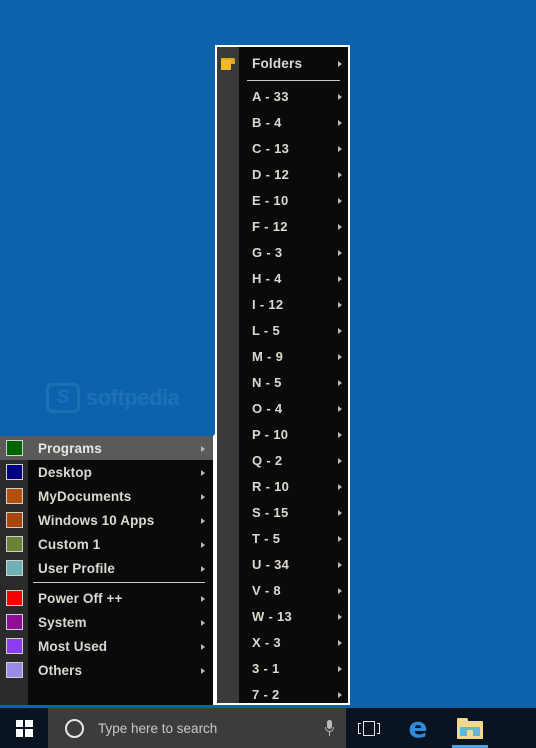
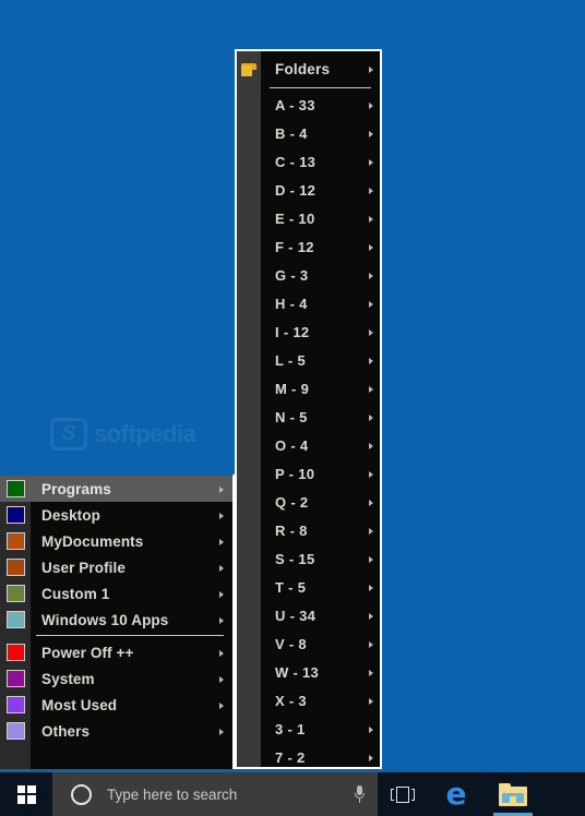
  Folders
  A - 33
  B - 4
  C - 13
  D - 12
  E - 10
  F - 12
  G - 3
  H - 4
  I - 12
  L - 5
  M - 9
  N - 5
  O - 4
  P - 10
  Q - 2
- R - 10
+ R - 8
  S - 15
  T - 5
  U - 34
  V - 8
  W - 13
  X - 3
  3 - 1
  7 - 2
  Programs
  Desktop
  MyDocuments
- Windows 10 Apps
+ User Profile
  Custom 1
- User Profile
+ Windows 10 Apps
  Power Off ++
  System
  Most Used
  Others
  Type here to search
  e
